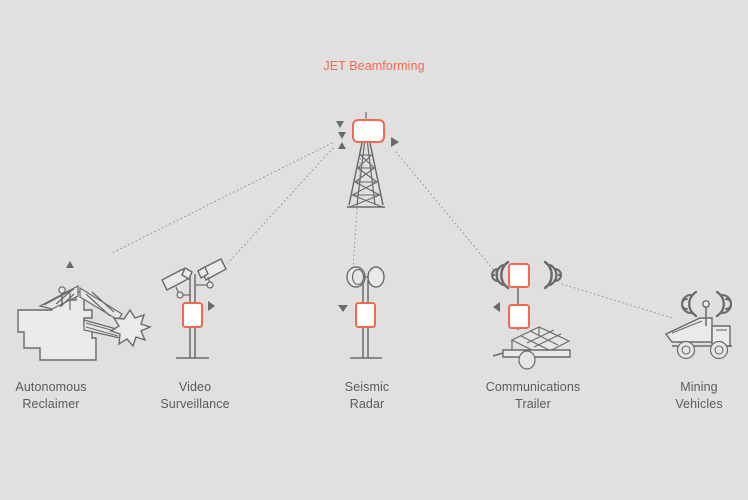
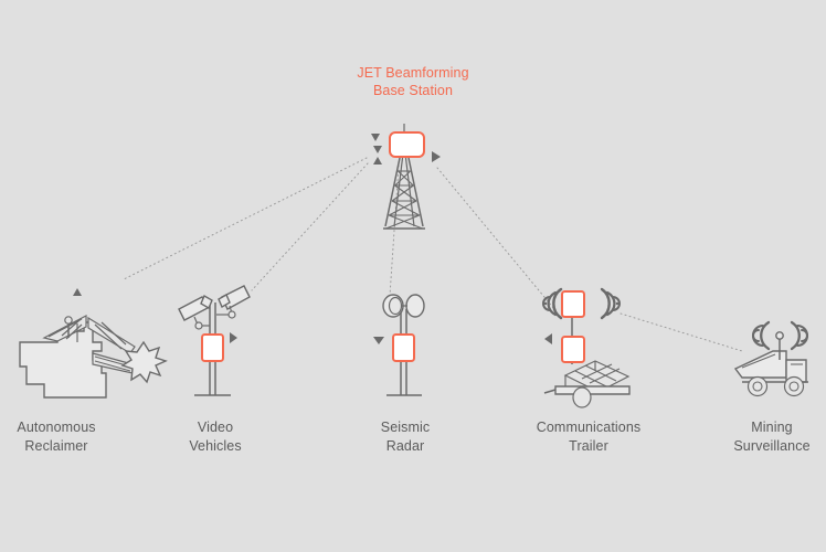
  JET Beamforming
+ Base Station
  Autonomous
  Reclaimer
  Video
- Surveillance
+ Vehicles
  Seismic
  Radar
  Communications
  Trailer
  Mining
- Vehicles
+ Surveillance
